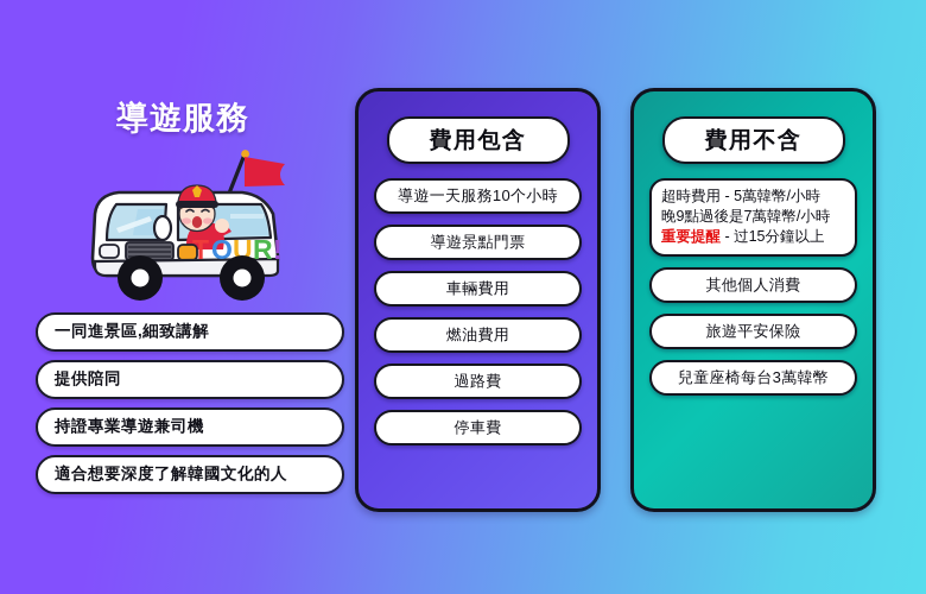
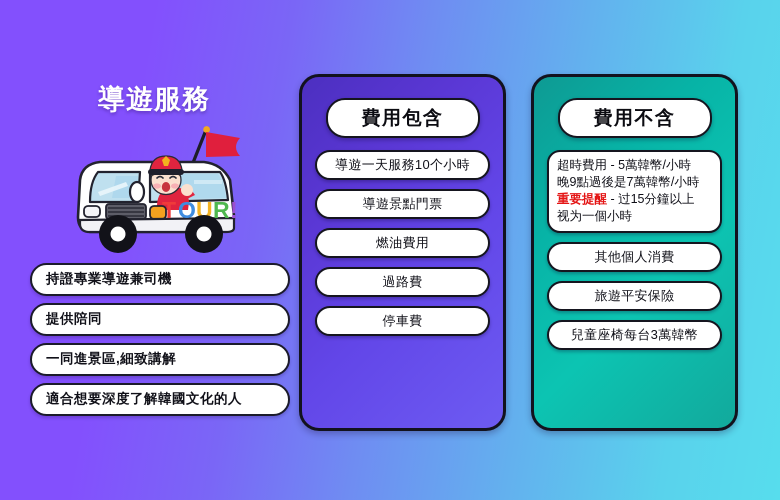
  導遊服務
  T
  O
  U
  R
  !
- 一同進景區,細致講解
+ 持證專業導遊兼司機
  提供陪同
- 持證專業導遊兼司機
+ 一同進景區,細致講解
  適合想要深度了解韓國文化的人
  費用包含
  導遊一天服務10个小時
  導遊景點門票
- 車輛費用
  燃油費用
  過路費
  停車費
  費用不含
  超時費用 - 5萬韓幣/小時
  晚9點過後是7萬韓幣/小時
  重要提醒 - 过15分鐘以上
+ 视为一個小時
  其他個人消費
  旅遊平安保險
  兒童座椅每台3萬韓幣
